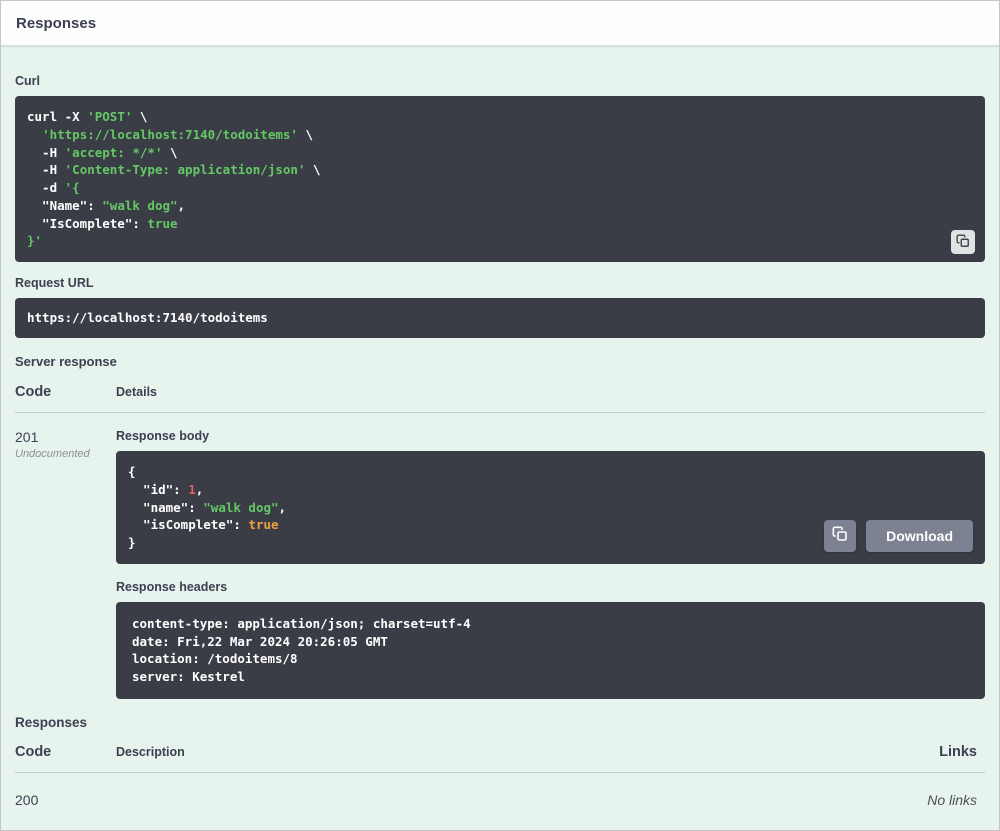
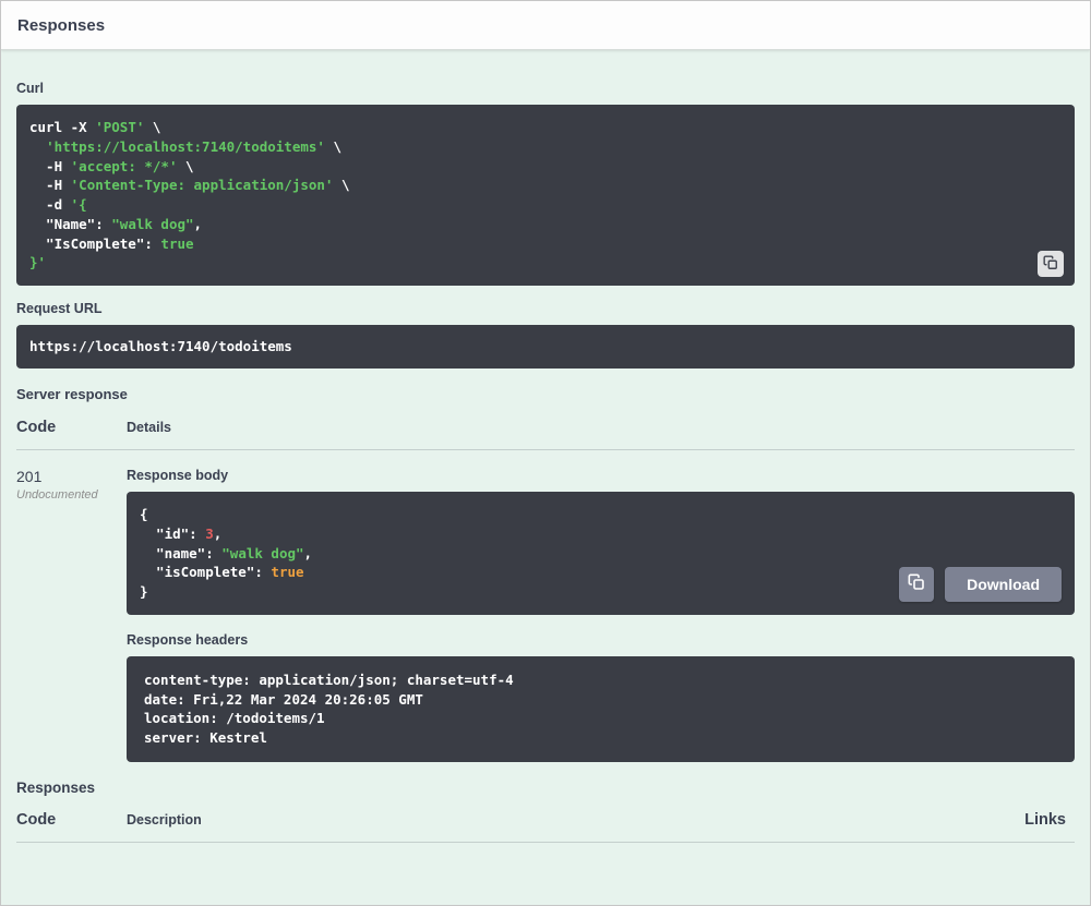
  Responses
  Curl
  curl -X 'POST' \
  'https://localhost:7140/todoitems' \
  -H 'accept: */*' \
  -H 'Content-Type: application/json' \
  -d '{
  "Name": "walk dog",
  "IsComplete": true
  }'
  Request URL
  https://localhost:7140/todoitems
  Server response
  Code
  Details
  201
  Undocumented
  Response body
  {
- "id": 1,
+ "id": 3,
  "name": "walk dog",
  "isComplete": true
  }
  Download
  Response headers
  content-type: application/json; charset=utf-4
  date: Fri,22 Mar 2024 20:26:05 GMT
- location: /todoitems/8
+ location: /todoitems/1
  server: Kestrel
  Responses
  Code
  Description
  Links
- 200
- No links
